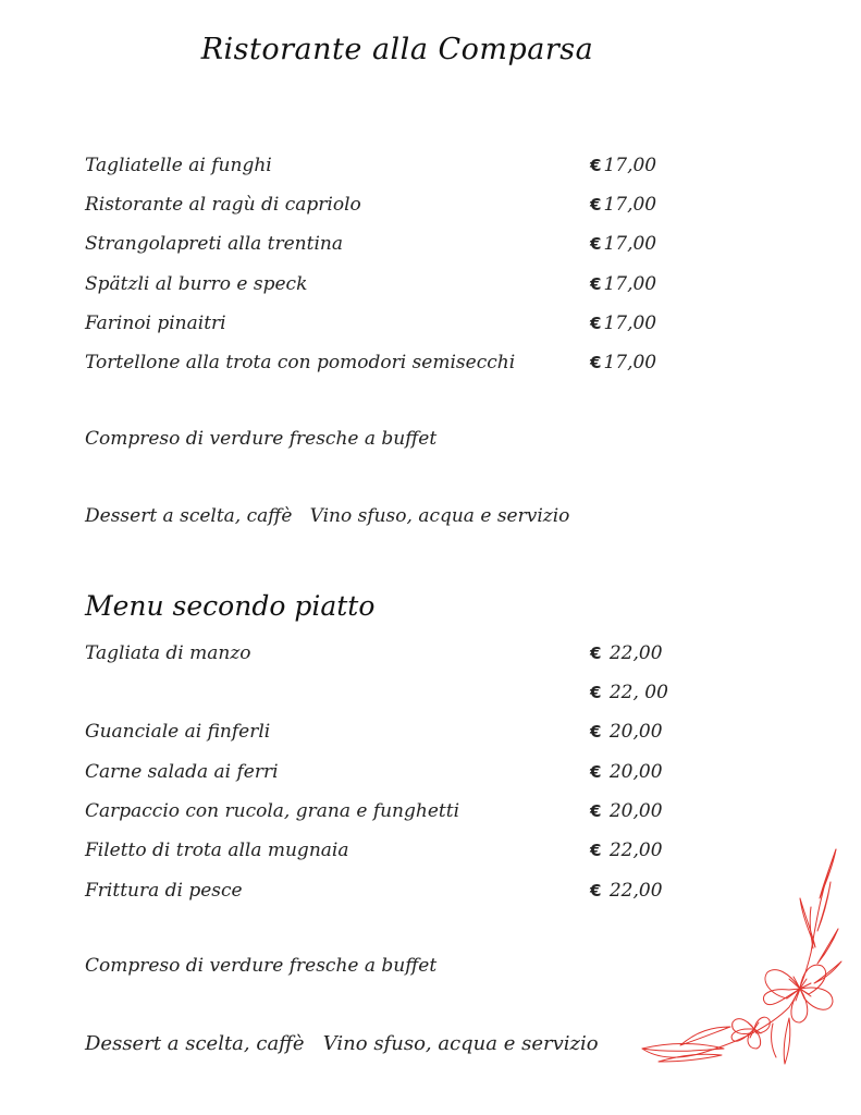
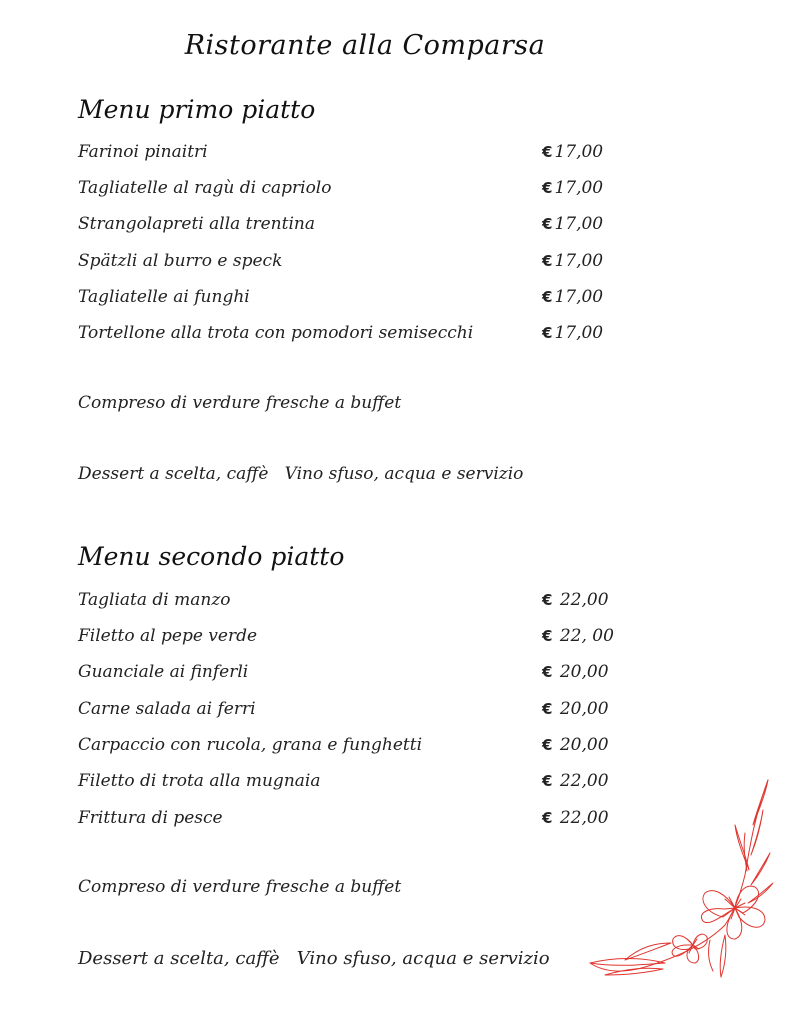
  Ristorante alla Comparsa
+ Menu primo piatto
- Tagliatelle ai funghi
+ Farinoi pinaitri
  €17,00
- Ristorante al ragù di capriolo
+ Tagliatelle al ragù di capriolo
  €17,00
  Strangolapreti alla trentina
  €17,00
  Spätzli al burro e speck
  €17,00
- Farinoi pinaitri
+ Tagliatelle ai funghi
  €17,00
  Tortellone alla trota con pomodori semisecchi
  €17,00
  Compreso di verdure fresche a buffet
  Dessert a scelta, caffè Vino sfuso, acqua e servizio
  Menu secondo piatto
  Tagliata di manzo
  € 22,00
+ Filetto al pepe verde
  € 22, 00
  Guanciale ai finferli
  € 20,00
  Carne salada ai ferri
  € 20,00
  Carpaccio con rucola, grana e funghetti
  € 20,00
  Filetto di trota alla mugnaia
  € 22,00
  Frittura di pesce
  € 22,00
  Compreso di verdure fresche a buffet
  Dessert a scelta, caffè Vino sfuso, acqua e servizio
